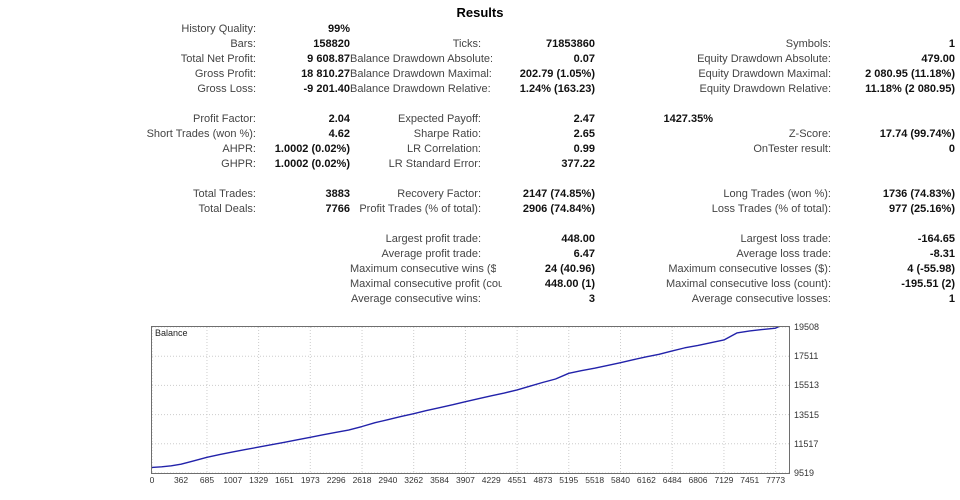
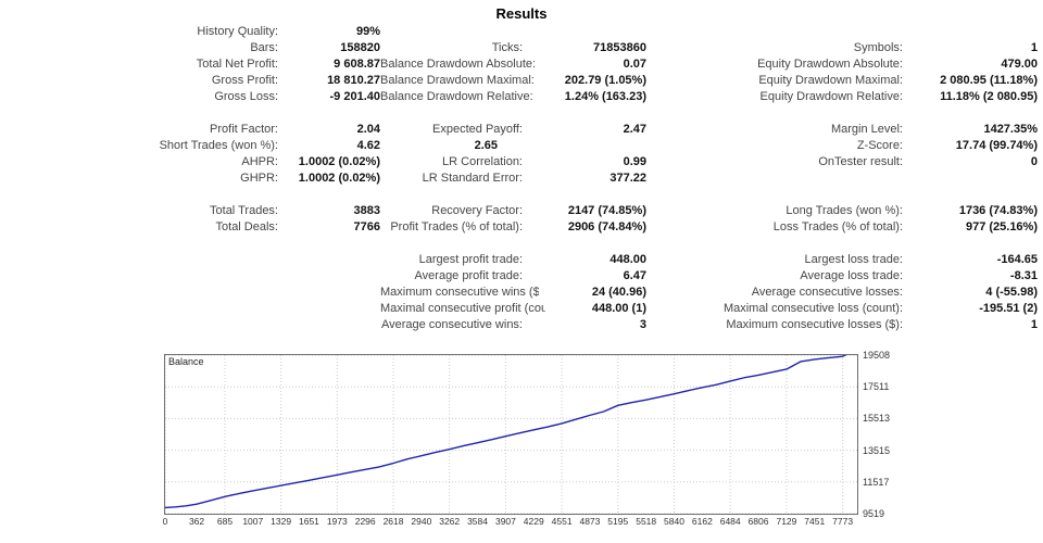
  Results
  History Quality:
  99%
  Bars:
  158820
  Ticks:
  71853860
  Symbols:
  1
  Total Net Profit:
  9 608.87
  Balance Drawdown Absolute:
  0.07
  Equity Drawdown Absolute:
  479.00
  Gross Profit:
  18 810.27
  Balance Drawdown Maximal:
  202.79 (1.05%)
  Equity Drawdown Maximal:
  2 080.95 (11.18%)
  Gross Loss:
  -9 201.40
  Balance Drawdown Relative:
  1.24% (163.23)
  Equity Drawdown Relative:
  11.18% (2 080.95)
  Profit Factor:
  2.04
  Expected Payoff:
  2.47
+ Margin Level:
  1427.35%
  Short Trades (won %):
  4.62
- Sharpe Ratio:
  2.65
  Z-Score:
  17.74 (99.74%)
  AHPR:
  1.0002 (0.02%)
  LR Correlation:
  0.99
  OnTester result:
  0
  GHPR:
  1.0002 (0.02%)
  LR Standard Error:
  377.22
  Total Trades:
  3883
  Recovery Factor:
  2147 (74.85%)
  Long Trades (won %):
  1736 (74.83%)
  Total Deals:
  7766
  Profit Trades (% of total):
  2906 (74.84%)
  Loss Trades (% of total):
  977 (25.16%)
  Largest profit trade:
  448.00
  Largest loss trade:
  -164.65
  Average profit trade:
  6.47
  Average loss trade:
  -8.31
  Maximum consecutive wins ($
  24 (40.96)
- Maximum consecutive losses ($):
+ Average consecutive losses:
  4 (-55.98)
  Maximal consecutive profit (cou
  448.00 (1)
  Maximal consecutive loss (count):
  -195.51 (2)
  Average consecutive wins:
  3
- Average consecutive losses:
+ Maximum consecutive losses ($):
  1
  Balance
  9519
  11517
  13515
  15513
  17511
  19508
  0
  362
  685
  1007
  1329
  1651
  1973
  2296
  2618
  2940
  3262
  3584
  3907
  4229
  4551
  4873
  5195
  5518
  5840
  6162
  6484
  6806
  7129
  7451
  7773
